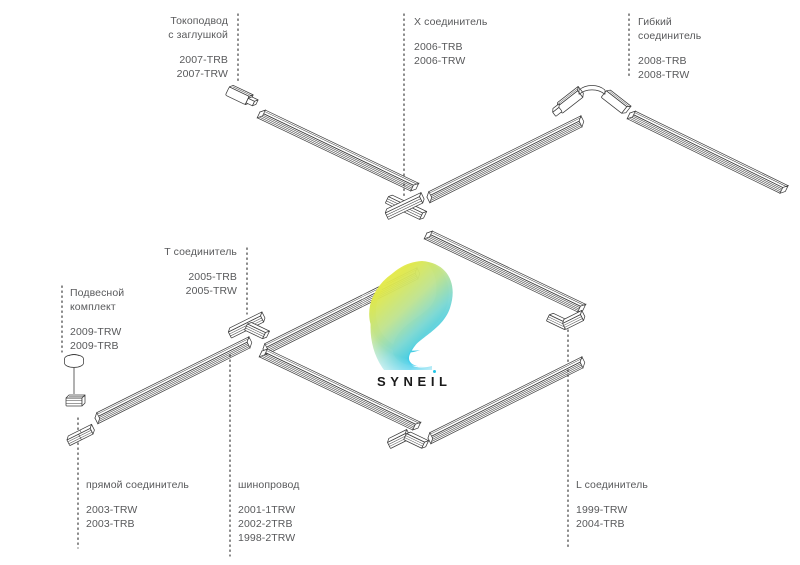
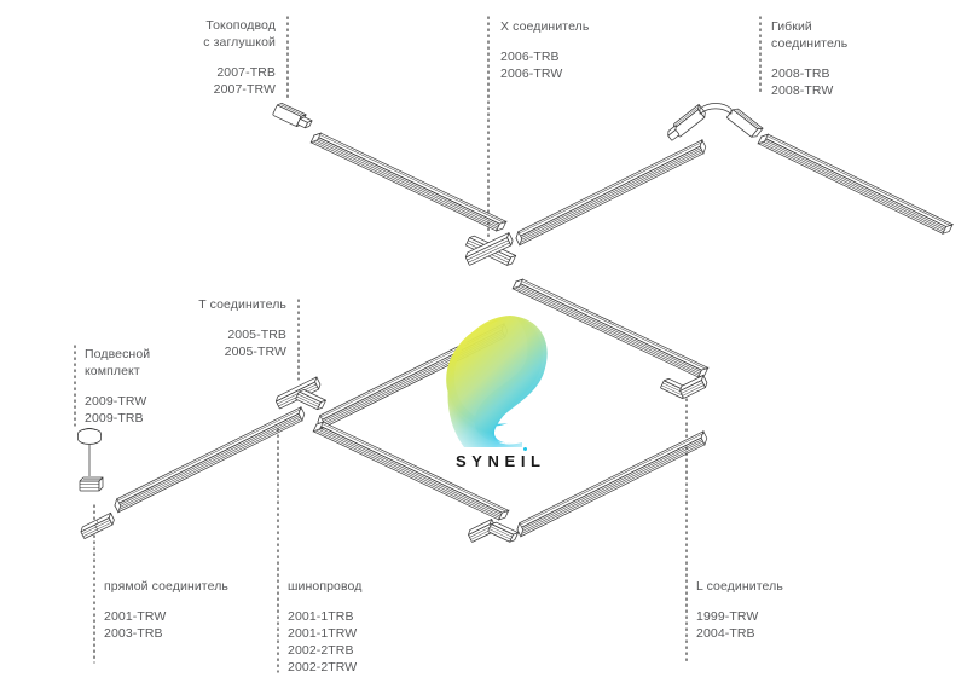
  SYNEIL
  Токоподвод
  с заглушкой
  2007-TRB
  2007-TRW
  X соединитель
  2006-TRB
  2006-TRW
  Гибкий
  соединитель
  2008-TRB
  2008-TRW
  T соединитель
  2005-TRB
  2005-TRW
  Подвесной
  комплект
  2009-TRW
  2009-TRB
  прямой соединитель
- 2003-TRW
+ 2001-TRW
  2003-TRB
  шинопровод
+ 2001-1TRB
  2001-1TRW
  2002-2TRB
- 1998-2TRW
+ 2002-2TRW
  L соединитель
  1999-TRW
  2004-TRB
